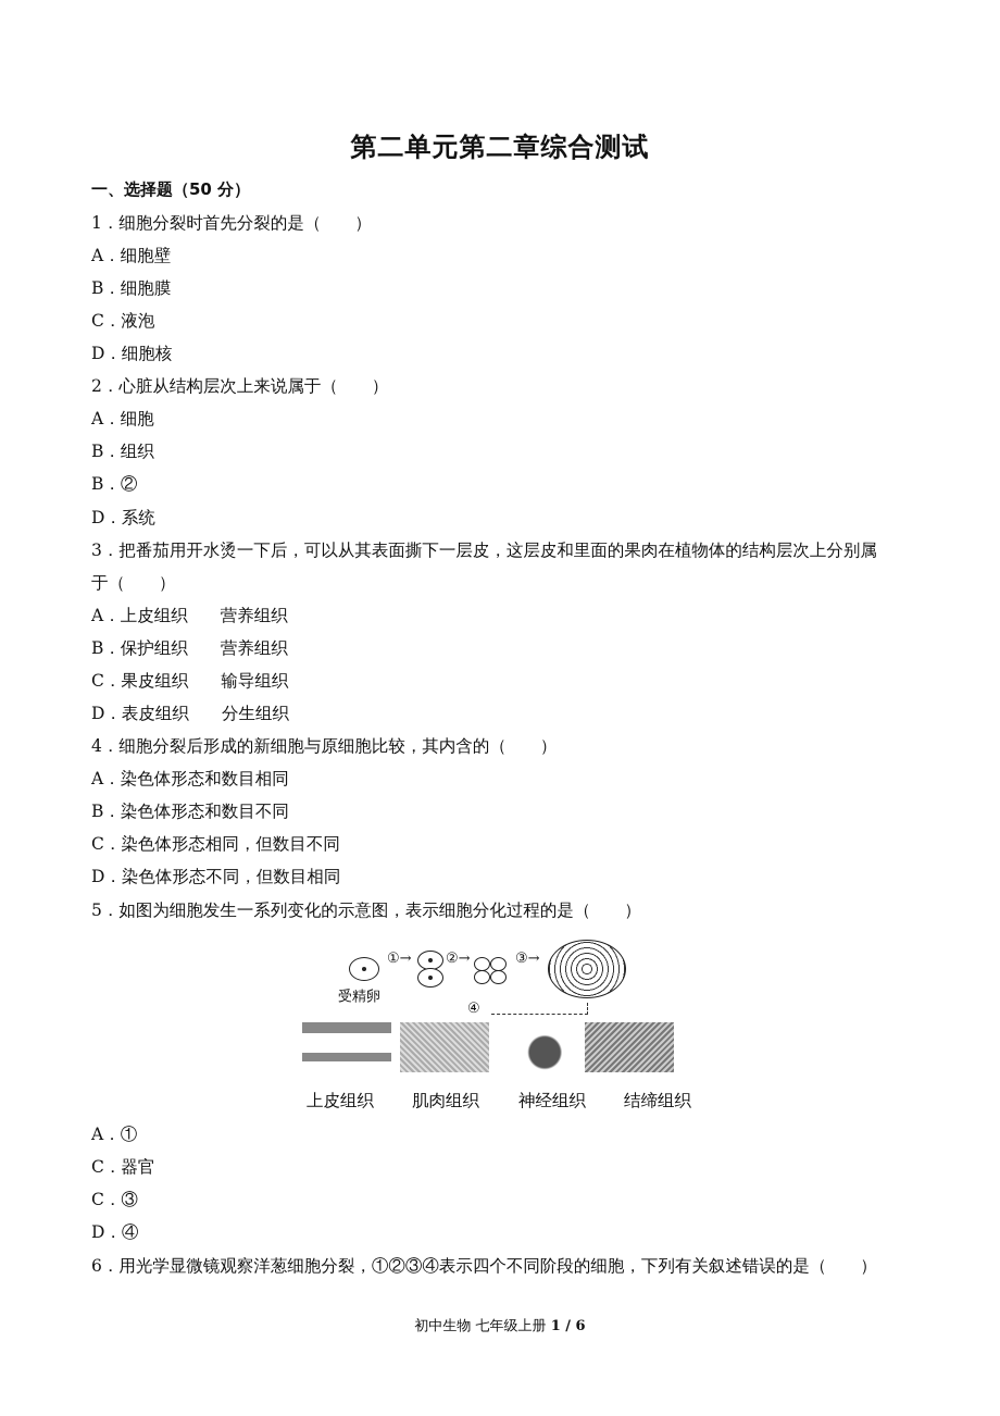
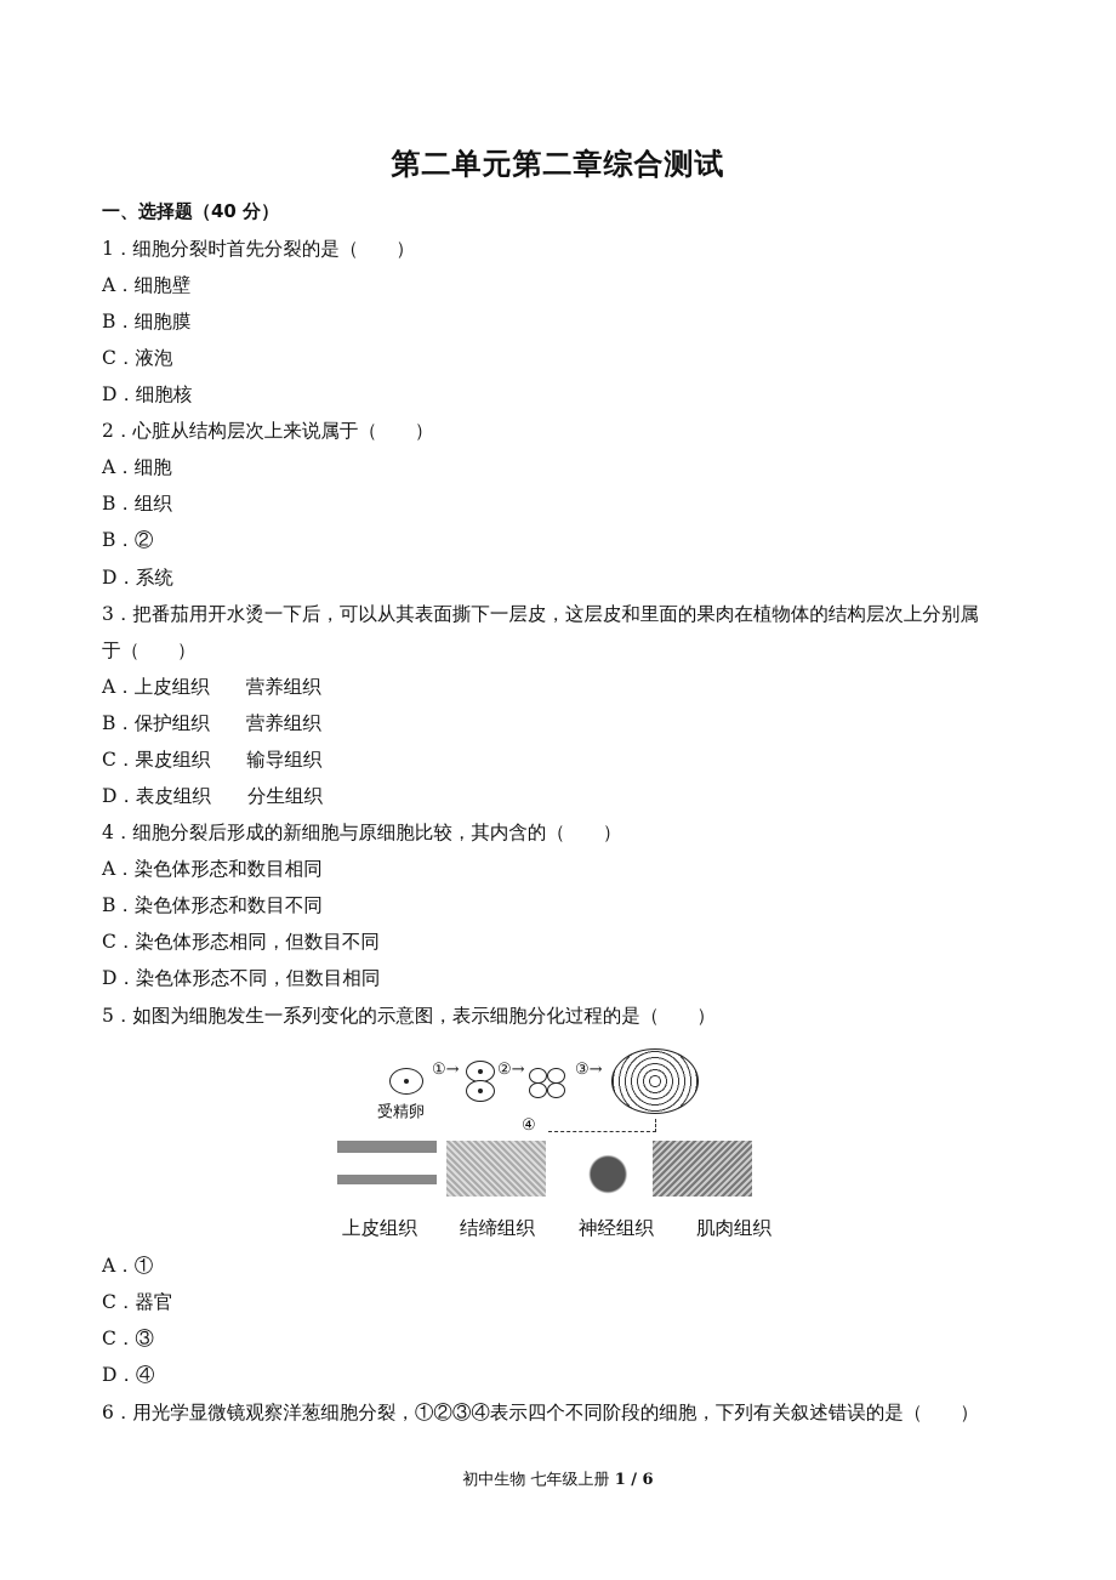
  第二单元第二章综合测试
- 一、选择题（50 分）
+ 一、选择题（40 分）
  1．细胞分裂时首先分裂的是（ ）
  A．细胞壁
  B．细胞膜
  C．液泡
  D．细胞核
  2．心脏从结构层次上来说属于（ ）
  A．细胞
  B．组织
  B．②
  D．系统
  3．把番茄用开水烫一下后，可以从其表面撕下一层皮，这层皮和里面的果肉在植物体的结构层次上分别属
  于（ ）
  A．上皮组织 营养组织
  B．保护组织 营养组织
  C．果皮组织 输导组织
  D．表皮组织 分生组织
  4．细胞分裂后形成的新细胞与原细胞比较，其内含的（ ）
  A．染色体形态和数目相同
  B．染色体形态和数目不同
  C．染色体形态相同，但数目不同
  D．染色体形态不同，但数目相同
  5．如图为细胞发生一系列变化的示意图，表示细胞分化过程的是（ ）
  受精卵
  ①→
  ②→
  ③→
  ④
  上皮组织
- 肌肉组织
+ 结缔组织
  神经组织
- 结缔组织
+ 肌肉组织
  A．①
  C．器官
  C．③
  D．④
  6．用光学显微镜观察洋葱细胞分裂，①②③④表示四个不同阶段的细胞，下列有关叙述错误的是（ ）
  初中生物 七年级上册 1 / 6
